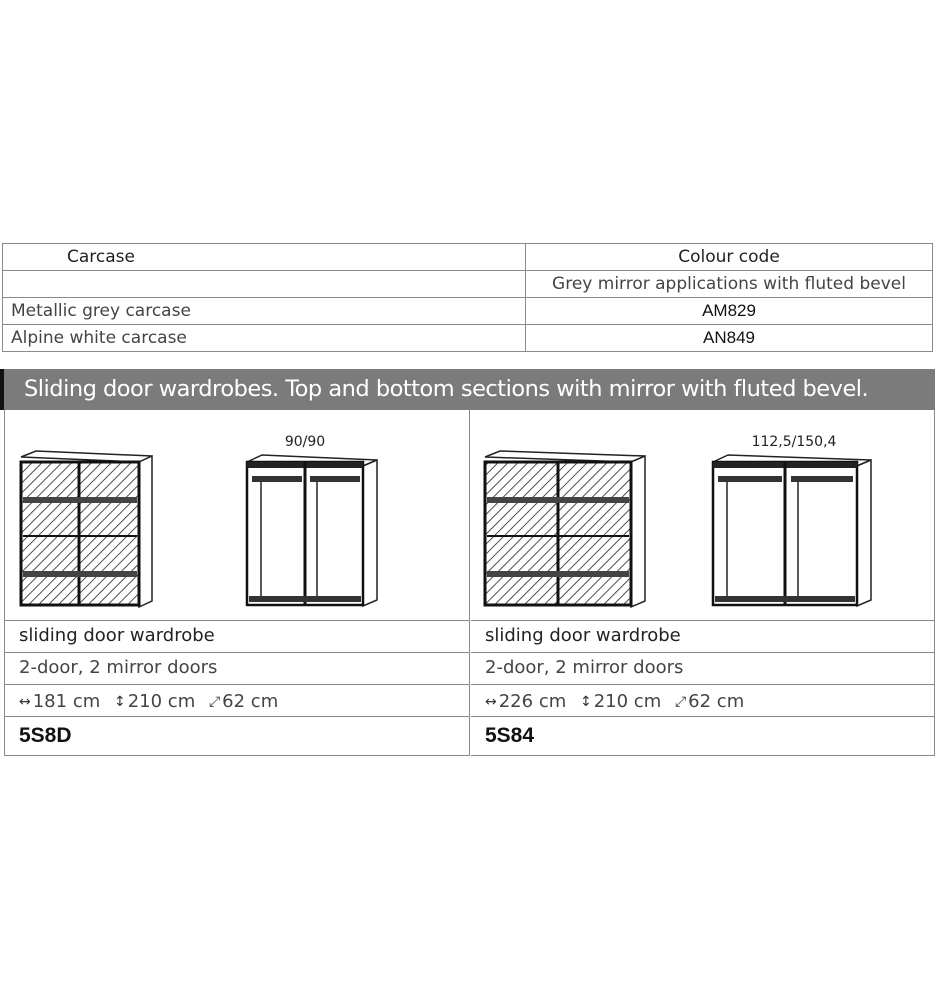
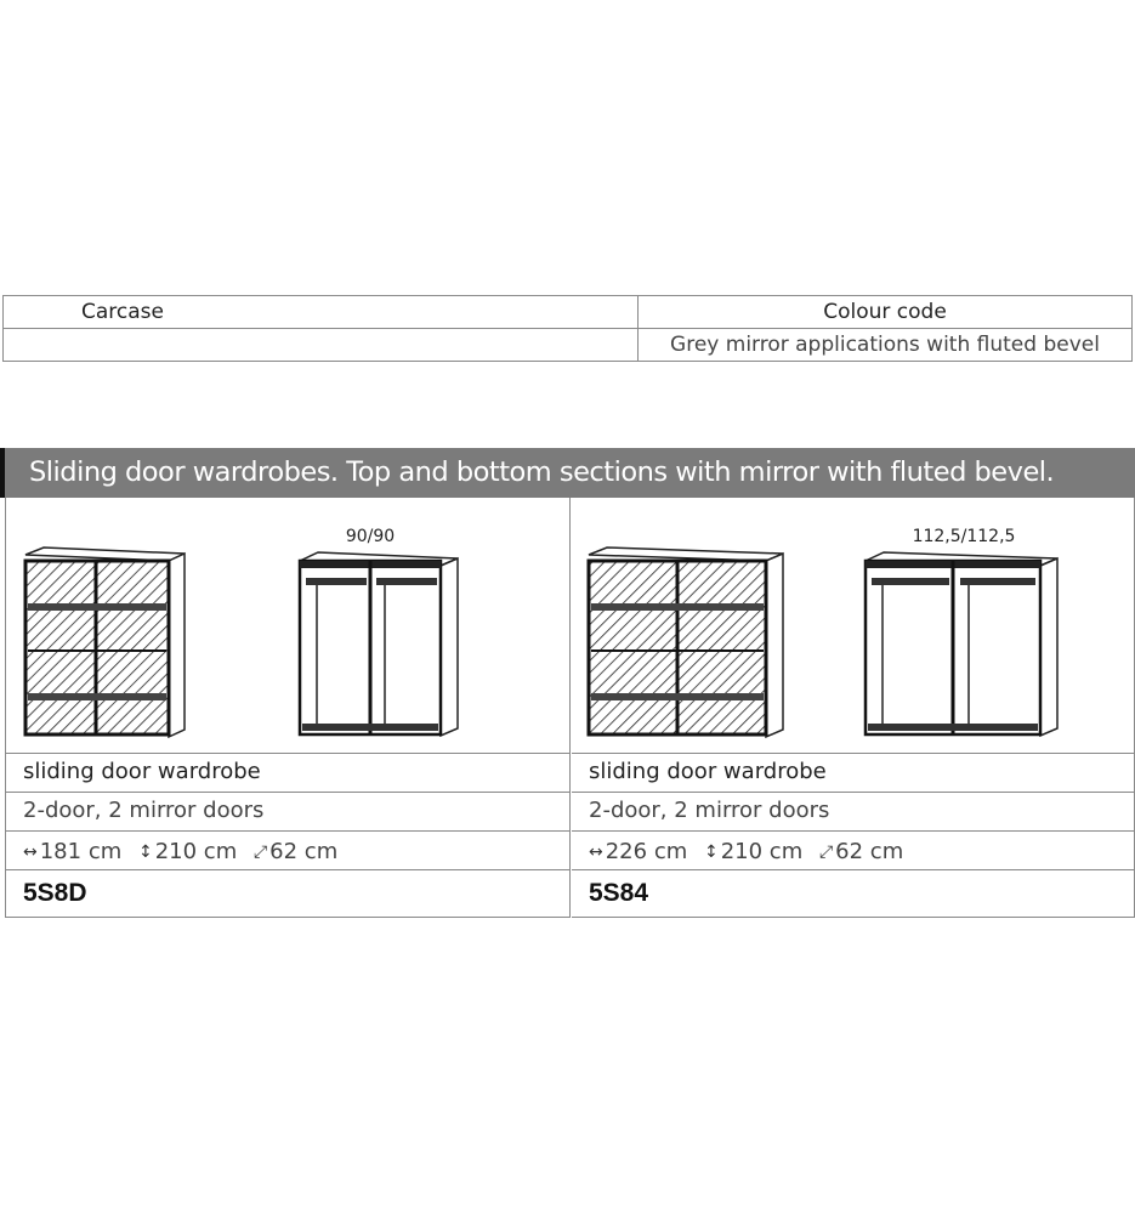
  Carcase	Colour code
  	Grey mirror applications with fluted bevel
- Metallic grey carcase	AM829
- Alpine white carcase	AN849
  Sliding door wardrobes. Top and bottom sections with mirror with fluted bevel.
  90/90
  sliding door wardrobe
  2-door, 2 mirror doors
  ↔
  181 cm
  ↕
  210 cm
  ⤢
  62 cm
  5S8D
- 112,5/150,4
+ 112,5/112,5
  sliding door wardrobe
  2-door, 2 mirror doors
  ↔
  226 cm
  ↕
  210 cm
  ⤢
  62 cm
  5S84
